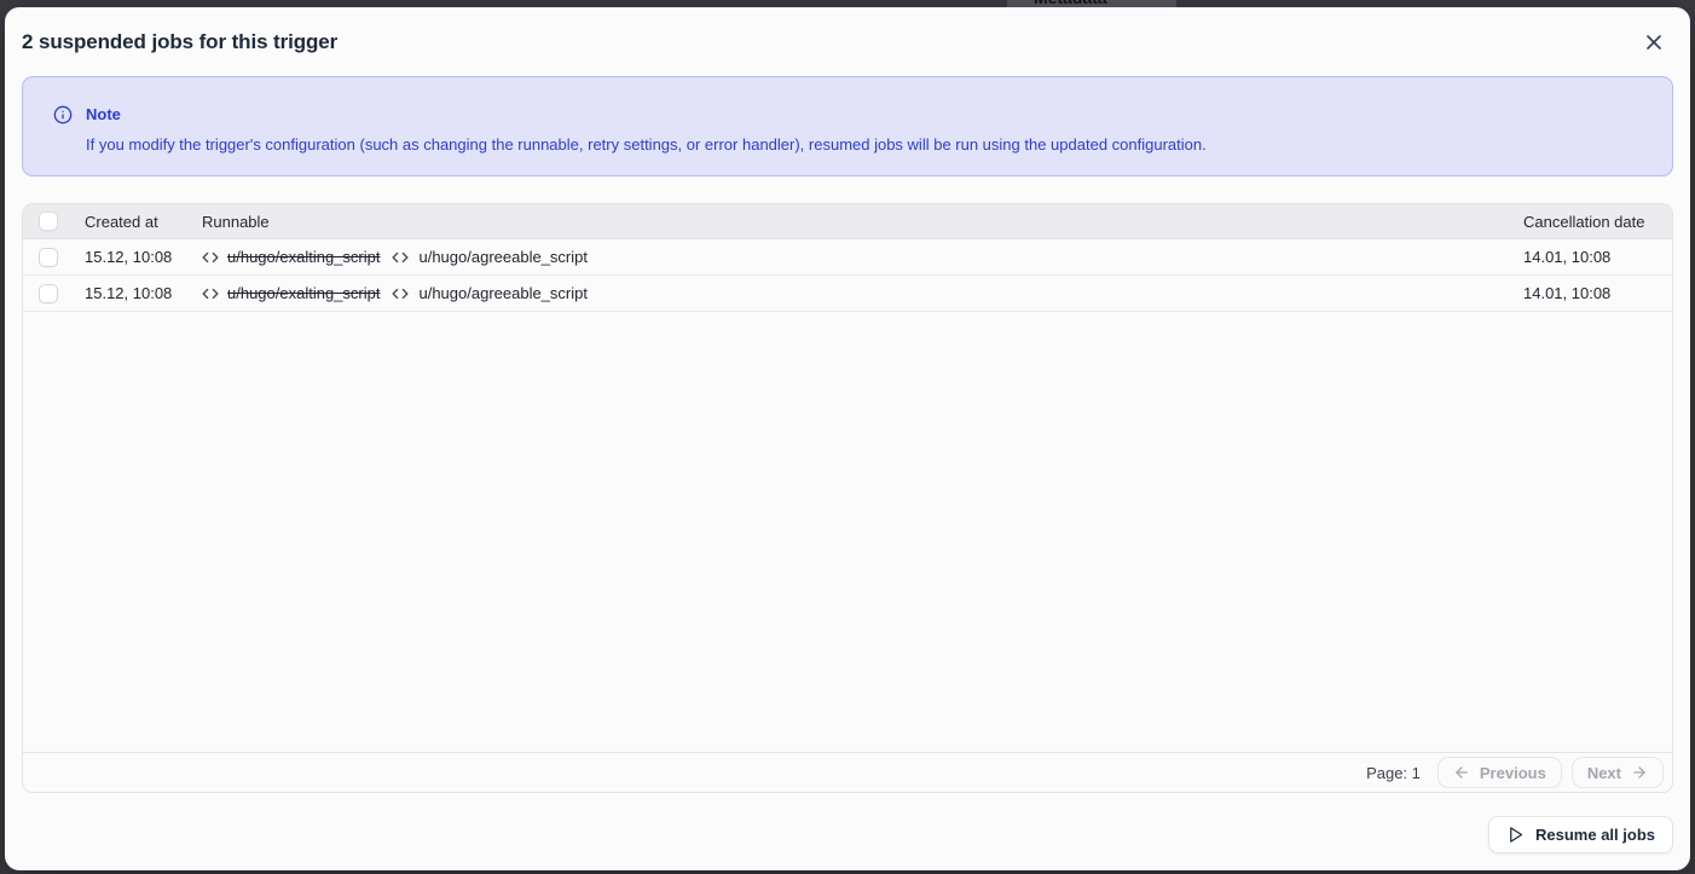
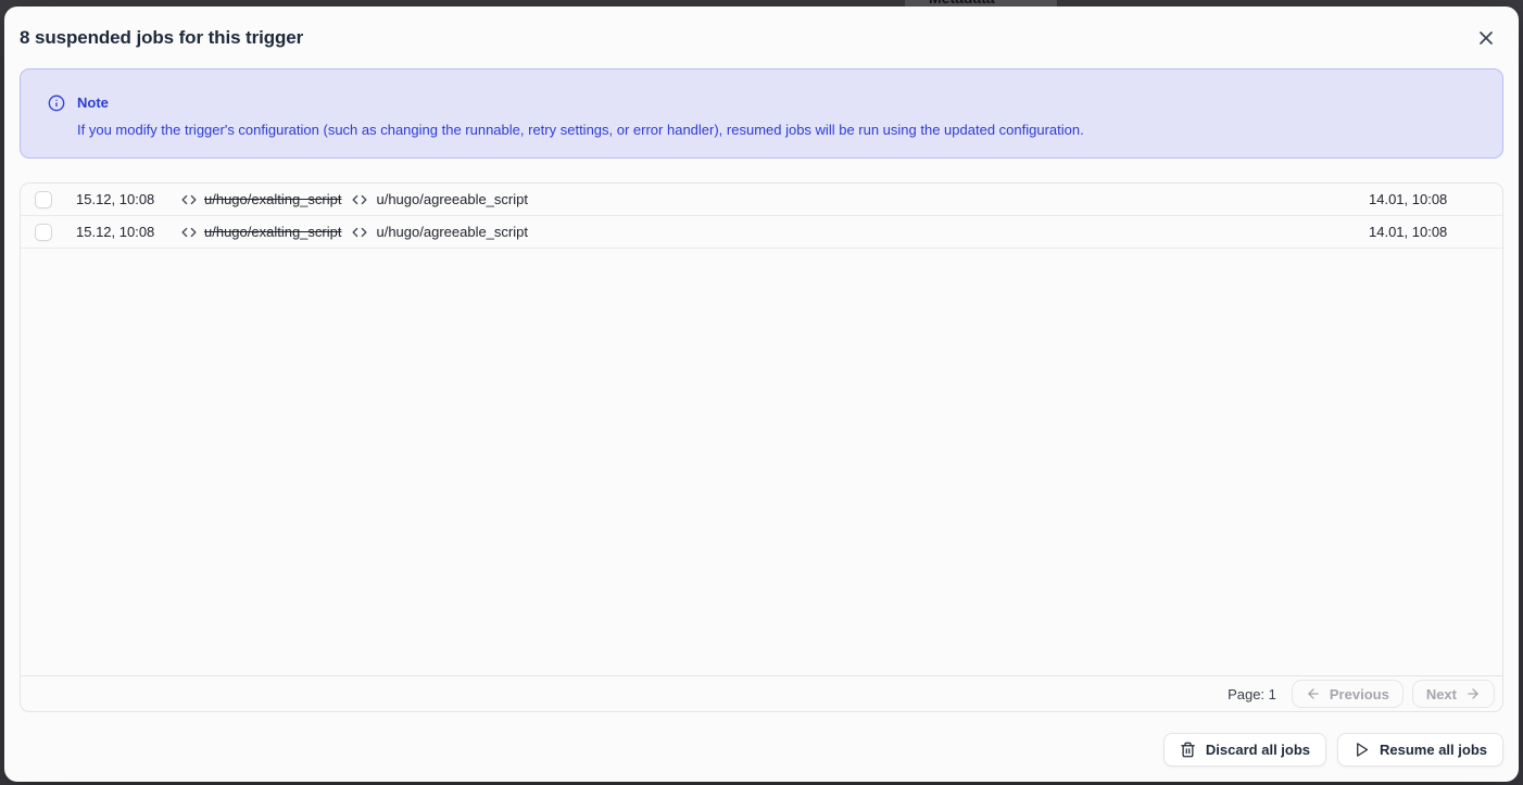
- 2 suspended jobs for this trigger
+ 8 suspended jobs for this trigger
  Note
  If you modify the trigger's configuration (such as changing the runnable, retry settings, or error handler), resumed jobs will be run using the updated configuration.
- Created at
- Runnable
- Cancellation date
  15.12, 10:08
  u/hugo/exalting_script
  u/hugo/agreeable_script
  14.01, 10:08
  15.12, 10:08
  u/hugo/exalting_script
  u/hugo/agreeable_script
  14.01, 10:08
  Page: 1
  Previous
  Next
+ Discard all jobs
  Resume all jobs
